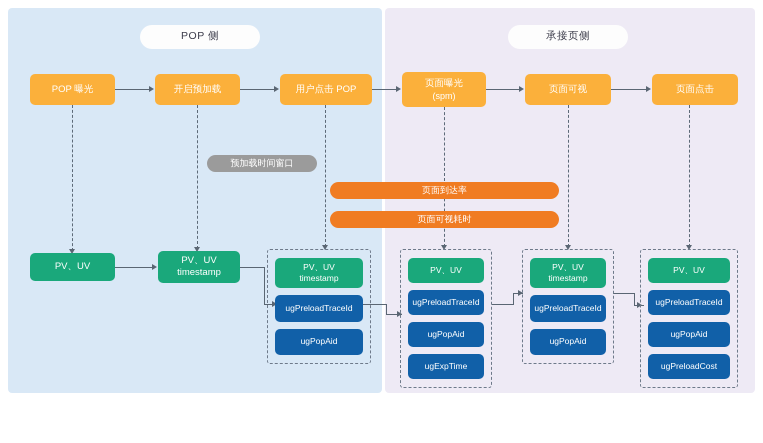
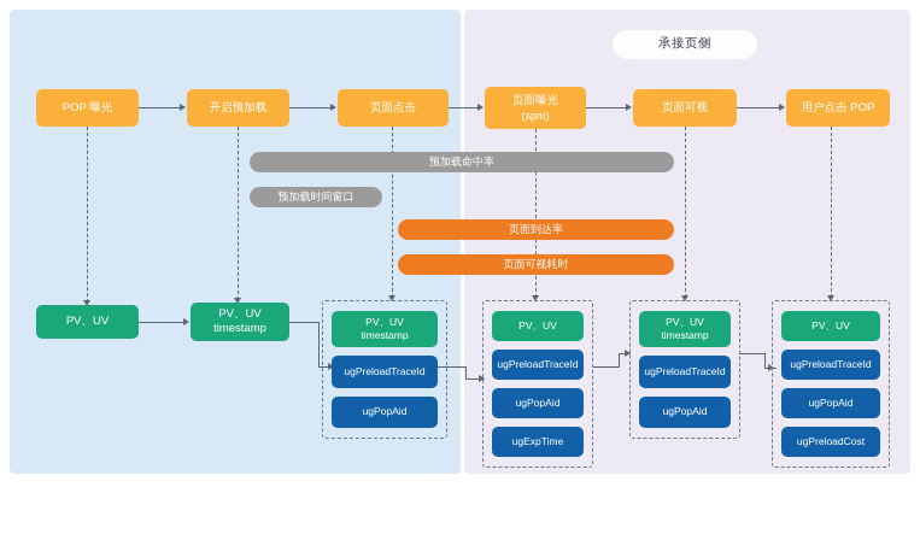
- POP 侧
  承接页侧
  POP 曝光
  开启预加载
- 用户点击 POP
+ 页面点击
  页面曝光
  (spm)
  页面可视
- 页面点击
+ 用户点击 POP
+ 预加载命中率
  预加载时间窗口
  页面到达率
  页面可视耗时
  PV、UV
  PV、UV
  timestamp
  PV、UV
  timestamp
  ugPreloadTraceId
  ugPopAid
  PV、UV
  ugPreloadTraceId
  ugPopAid
  ugExpTime
  PV、UV
  timestamp
  ugPreloadTraceId
  ugPopAid
  PV、UV
  ugPreloadTraceId
  ugPopAid
  ugPreloadCost
